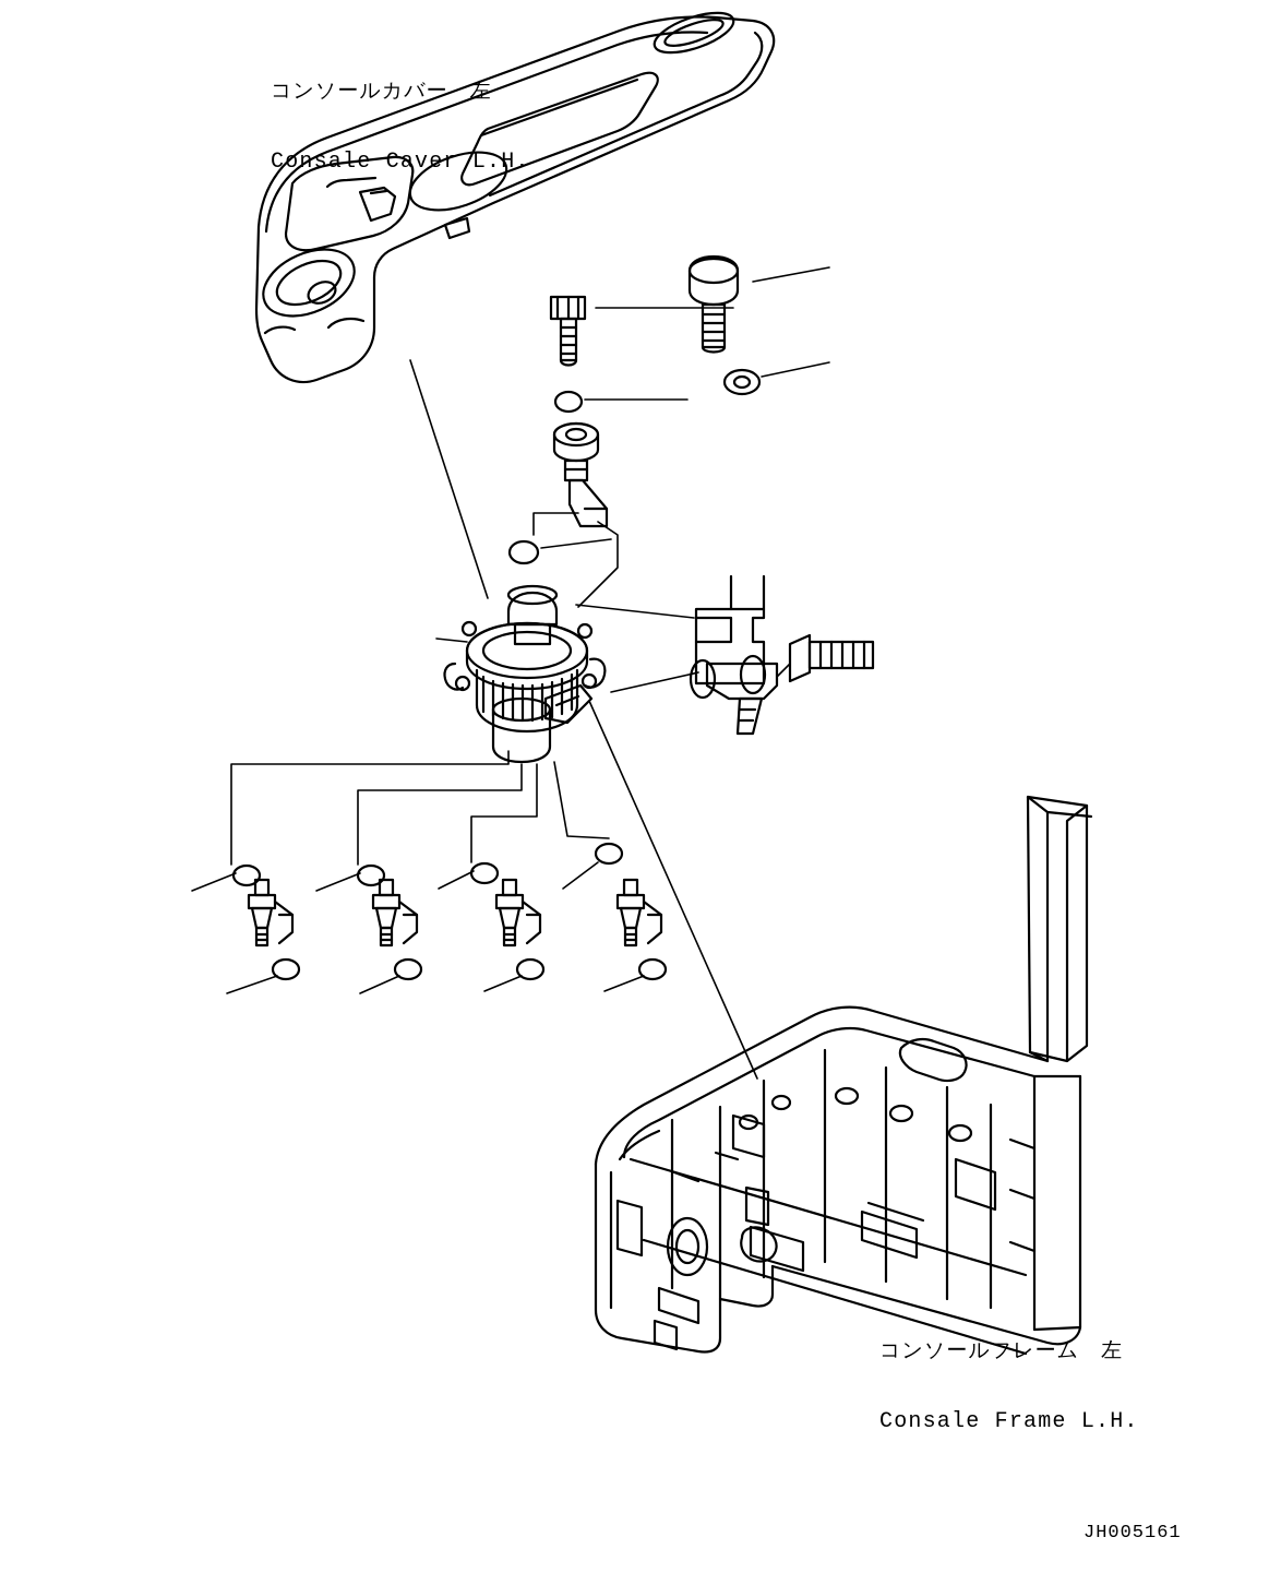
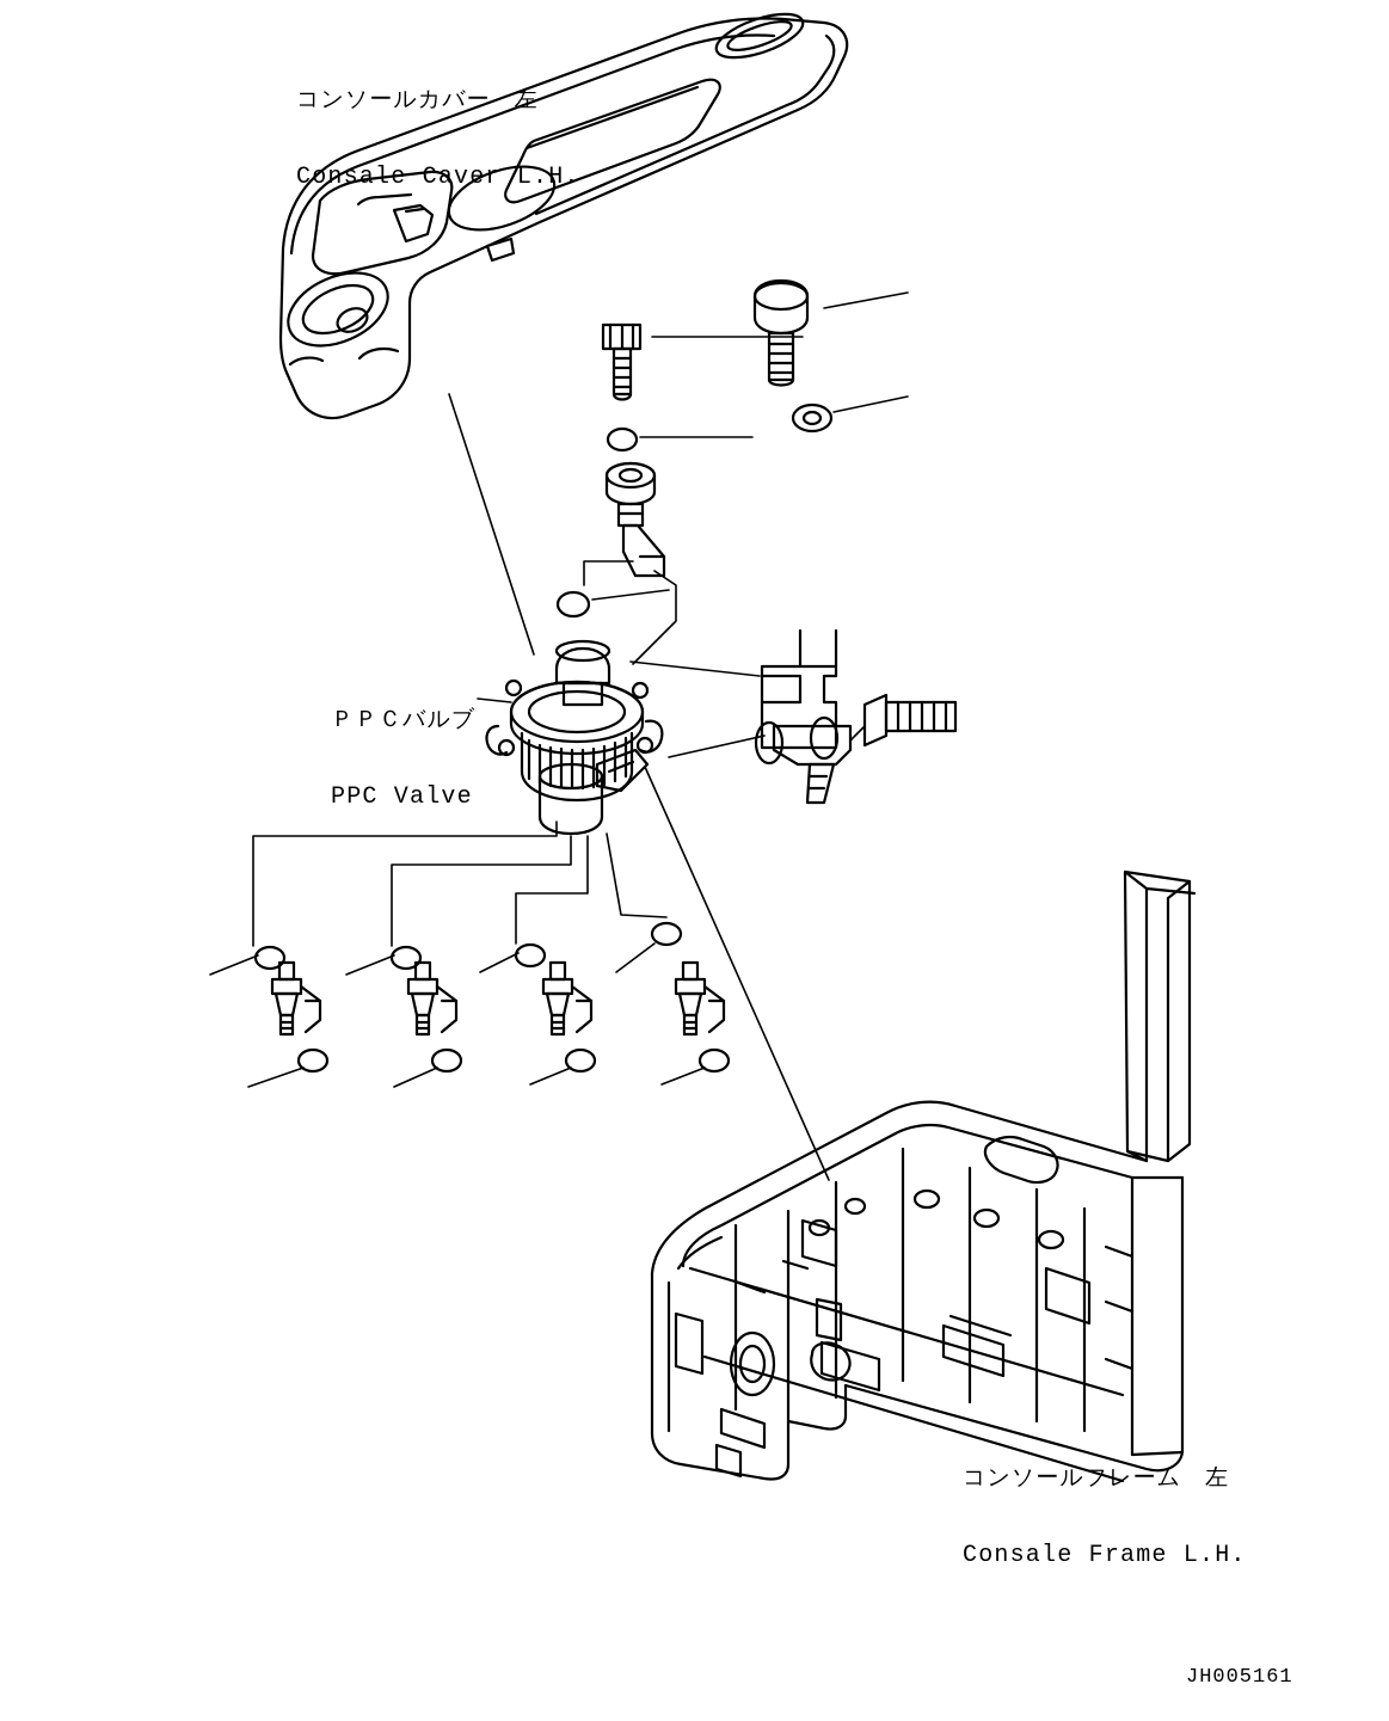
  コンソールカバー 左
  Consale Caver L.H.
+ ＰＰＣバルブ
+ PPC Valve
  コンソールフレーム 左
  Consale Frame L.H.
  JH005161
